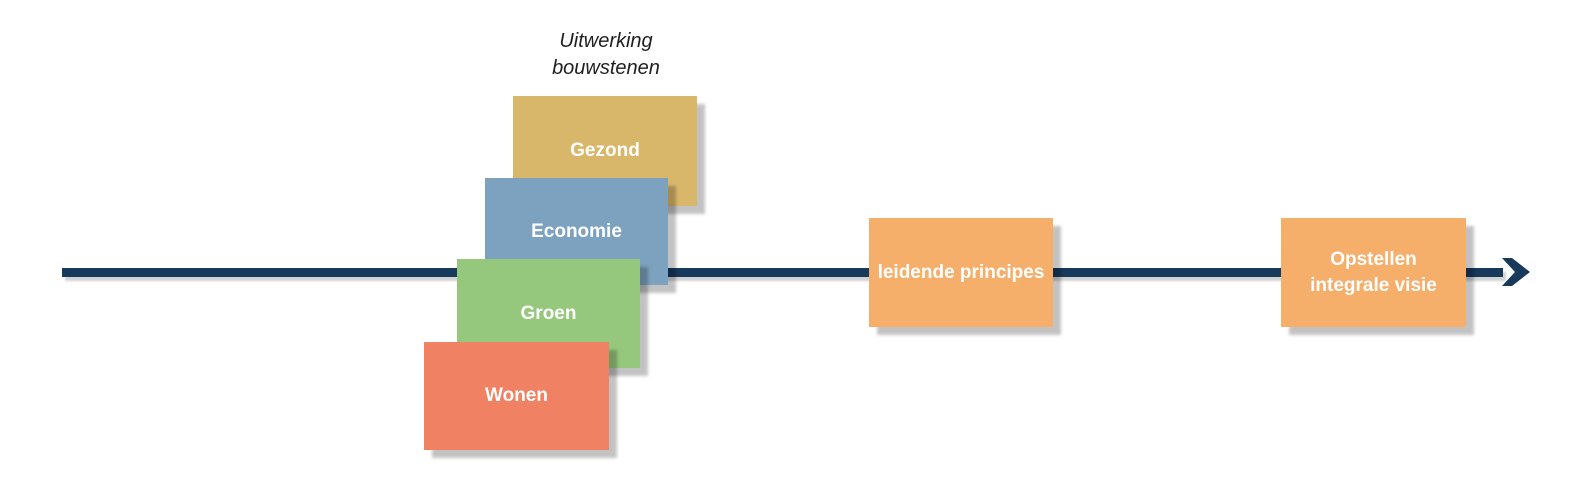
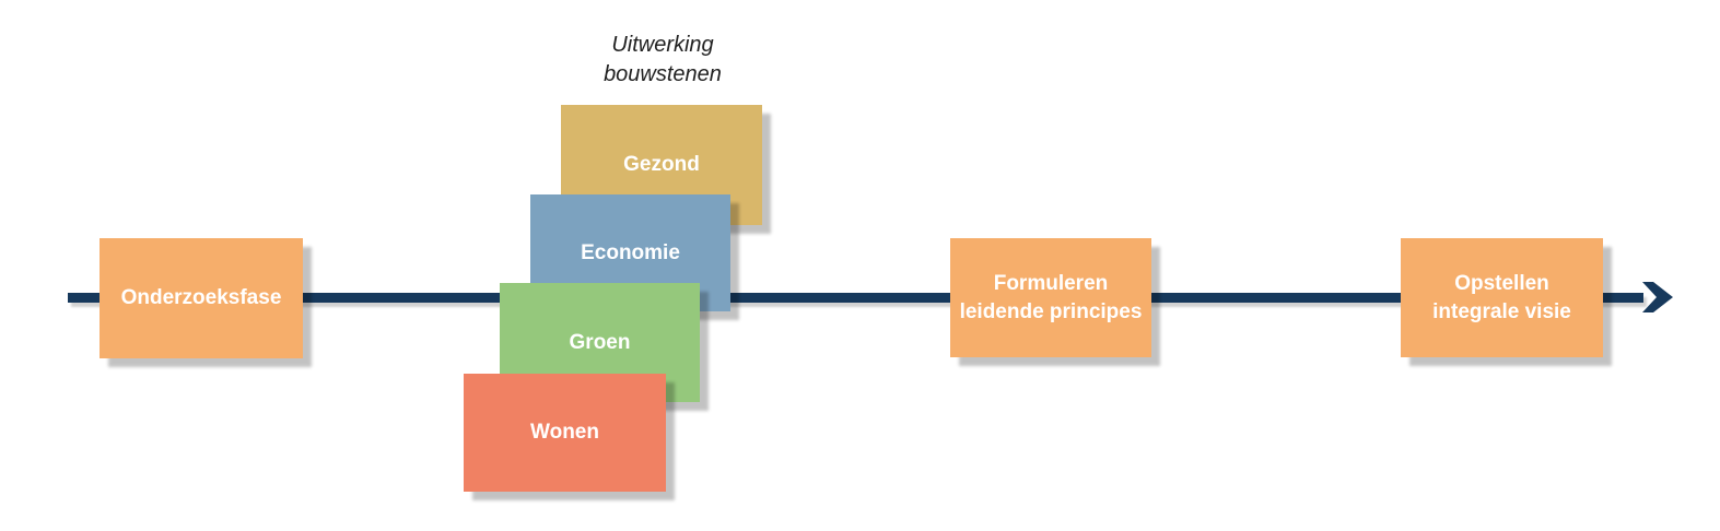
  Uitwerking
  bouwstenen
  Gezond
  Economie
  Groen
  Wonen
+ Onderzoeksfase
+ Formuleren
  leidende principes
  Opstellen
  integrale visie
